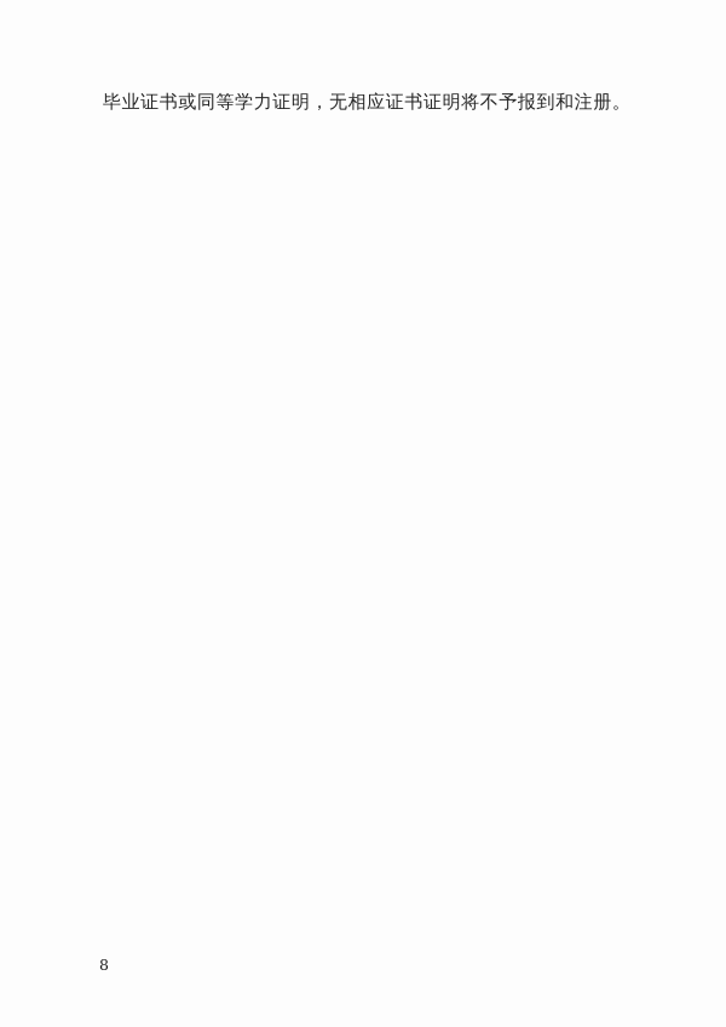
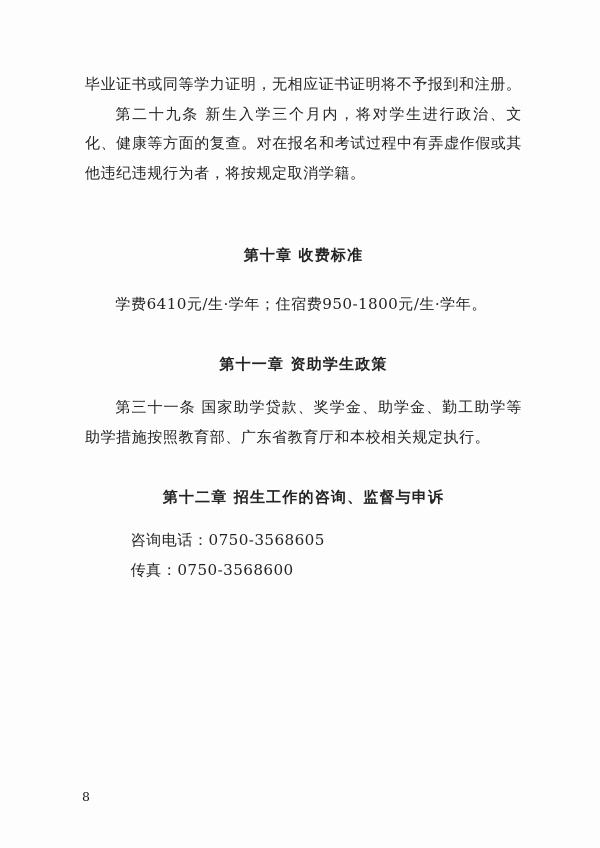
  毕业证书或同等学力证明，无相应证书证明将不予报到和注册。
+ 第二十九条 新生入学三个月内，将对学生进行政治、文化、健康等方面的复查。对在报名和考试过程中有弄虚作假或其他违纪违规行为者，将按规定取消学籍。
+ 第十章 收费标准
+ 学费6410元/生·学年；住宿费950-1800元/生·学年。
+ 第十一章 资助学生政策
+ 第三十一条 国家助学贷款、奖学金、助学金、勤工助学等助学措施按照教育部、广东省教育厅和本校相关规定执行。
+ 第十二章 招生工作的咨询、监督与申诉
+ 咨询电话：0750-3568605
+ 传真：0750-3568600
  8
